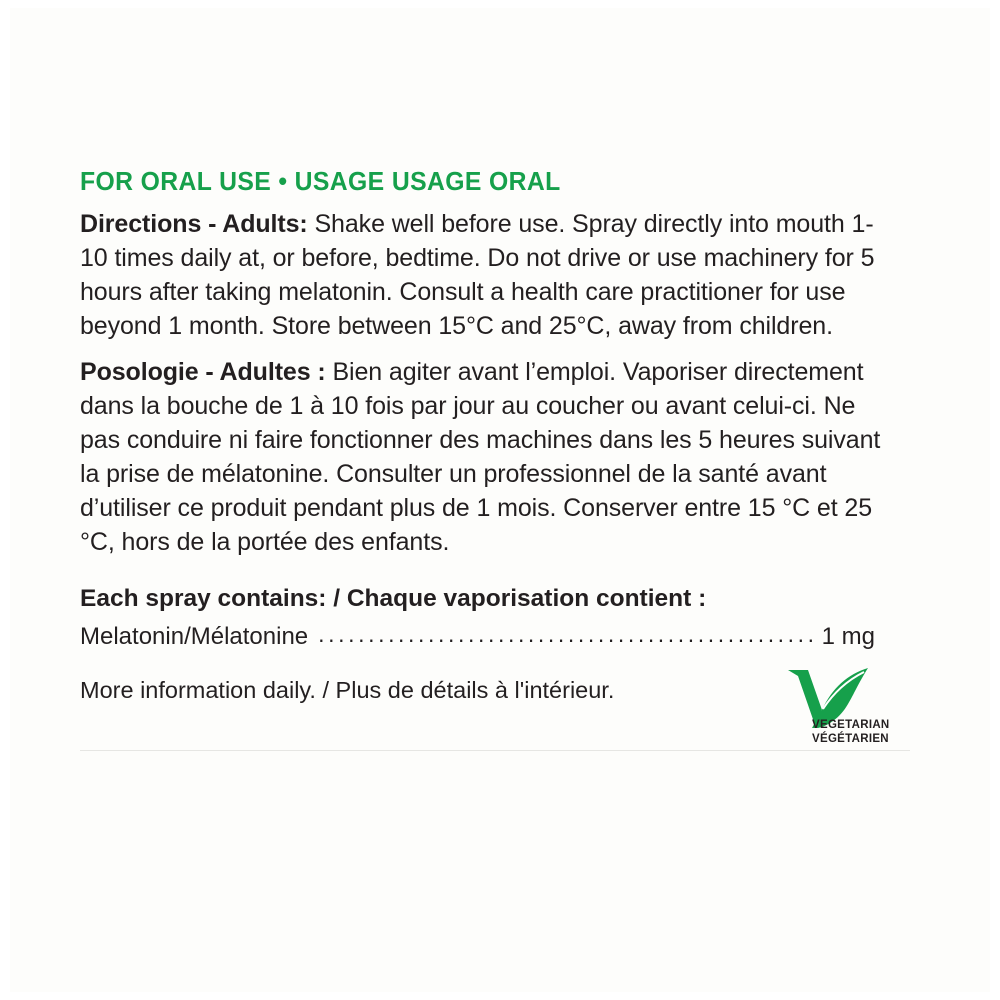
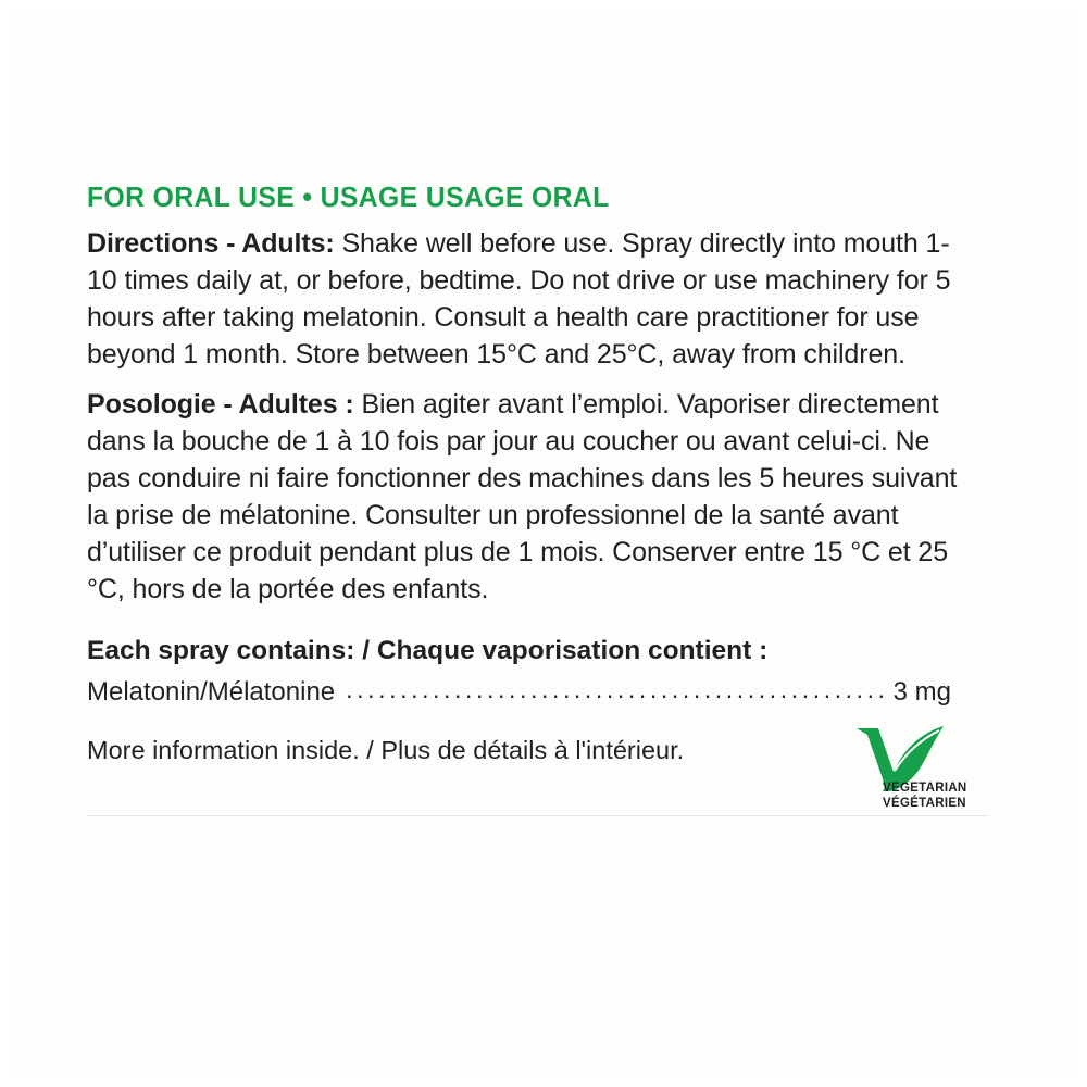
  FOR ORAL USE • USAGE USAGE ORAL
  Directions - Adults: Shake well before use. Spray directly into mouth 1-10 times daily at, or before, bedtime. Do not drive or use machinery for 5 hours after taking melatonin. Consult a health care practitioner for use beyond 1 month. Store between 15°C and 25°C, away from children.
  Posologie - Adultes : Bien agiter avant l’emploi. Vaporiser directement dans la bouche de 1 à 10 fois par jour au coucher ou avant celui-ci. Ne pas conduire ni faire fonctionner des machines dans les 5 heures suivant la prise de mélatonine. Consulter un professionnel de la santé avant d’utiliser ce produit pendant plus de 1 mois. Conserver entre 15 °C et 25 °C, hors de la portée des enfants.
  Each spray contains: / Chaque vaporisation contient :
  Melatonin/Mélatonine
  ..................................................
- 1 mg
+ 3 mg
- More information daily. / Plus de détails à l'intérieur.
+ More information inside. / Plus de détails à l'intérieur.
  VEGETARIAN
  VÉGÉTARIEN
